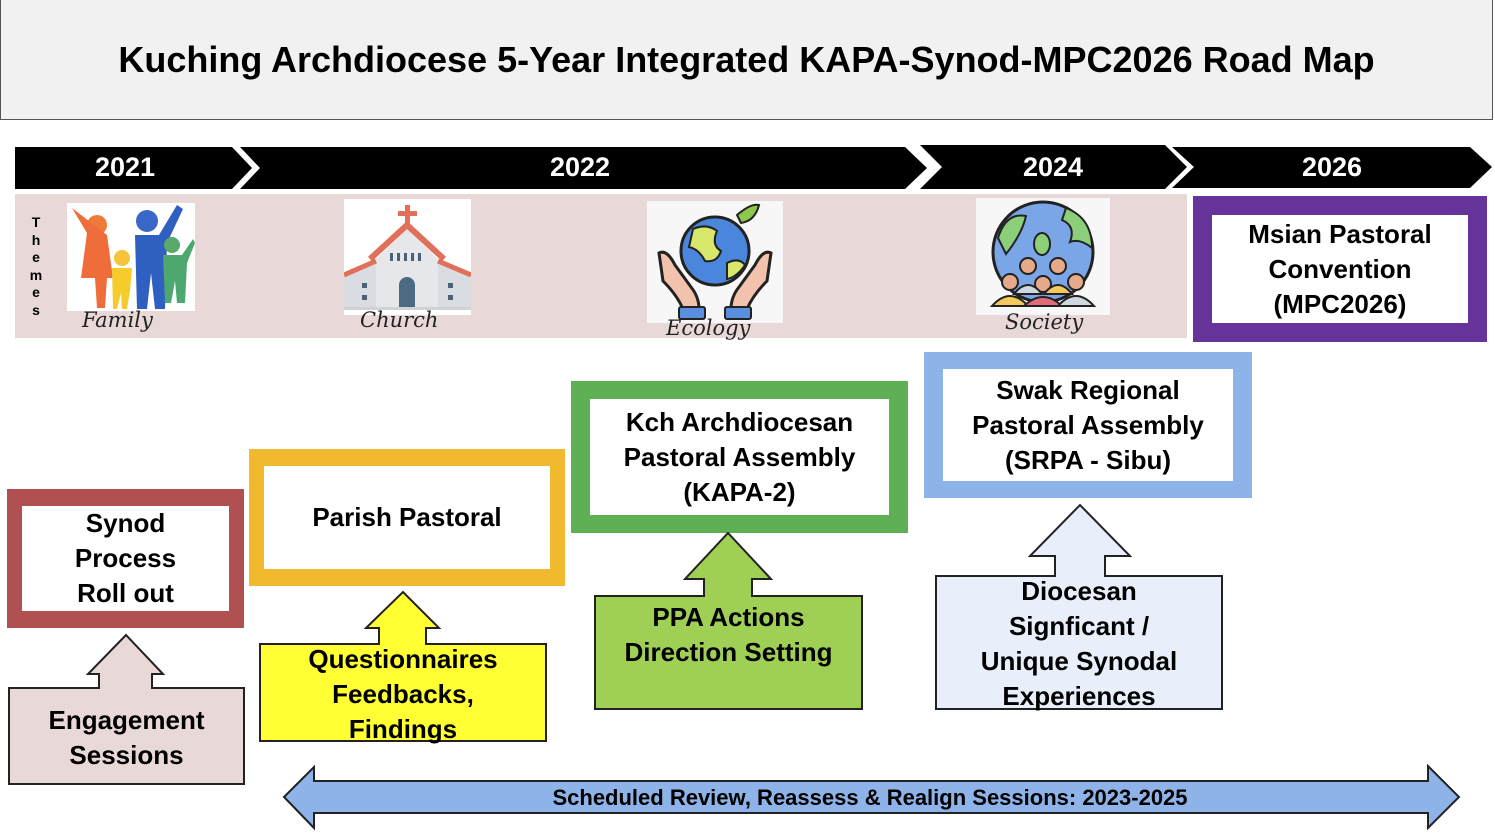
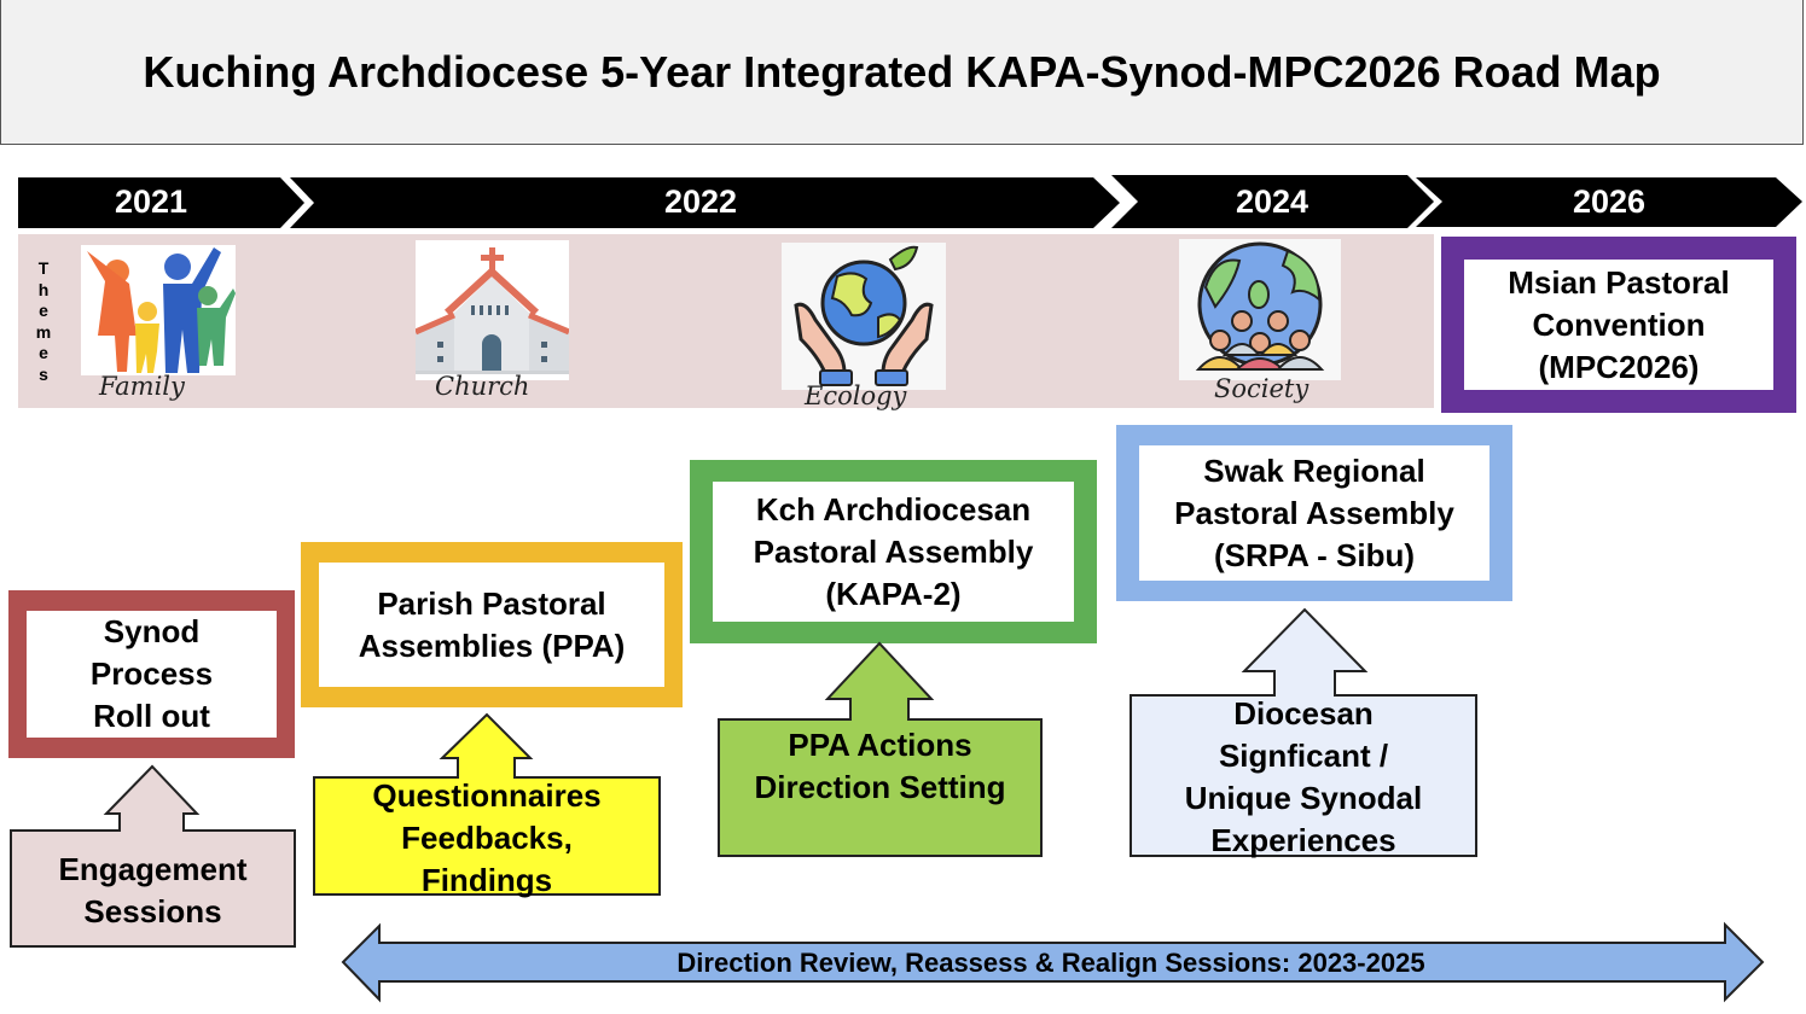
  Kuching Archdiocese 5-Year Integrated KAPA-Synod-MPC2026 Road Map
  2021
  2022
  2024
  2026
  T
  h
  e
  m
  e
  s
  Family
  Church
  Ecology
  Society
  Msian Pastoral
  Convention
  (MPC2026)
  Synod
  Process
  Roll out
  Parish Pastoral
+ Assemblies (PPA)
  Kch Archdiocesan
  Pastoral Assembly
  (KAPA-2)
  Swak Regional
  Pastoral Assembly
  (SRPA - Sibu)
  Engagement
  Sessions
  Questionnaires
  Feedbacks,
  Findings
  PPA Actions
  Direction Setting
  Diocesan
  Signficant /
  Unique Synodal
  Experiences
- Scheduled Review, Reassess & Realign Sessions: 2023-2025
+ Direction Review, Reassess & Realign Sessions: 2023-2025
